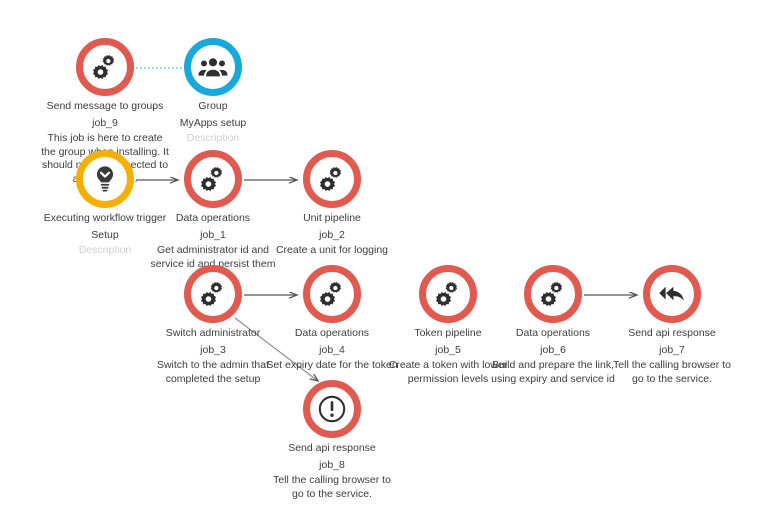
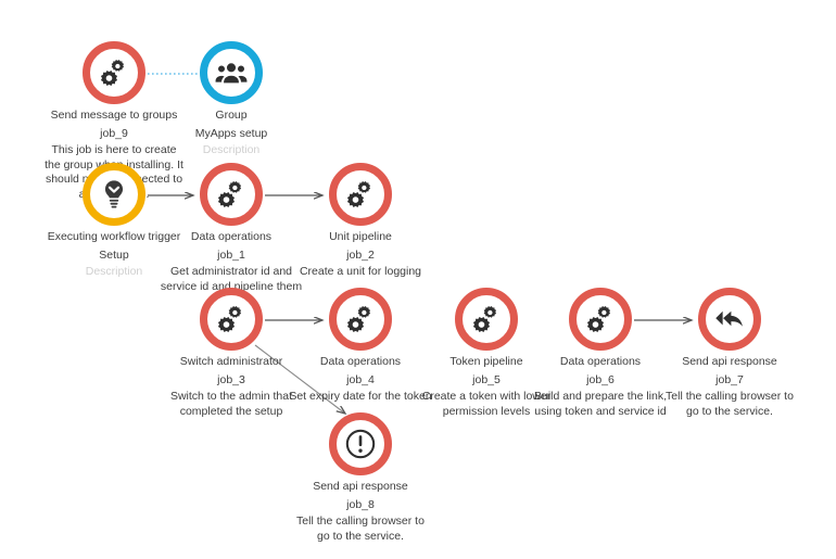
  Send message to groups
  job_9
  This job is here to create the group w installing. It shouldected to .
  Group
  MyApps setup
  Description
  Executing workflow trigger
  Setup
  Description
  Data operations
  job_1
- Get administrator id and service id and persist them
+ Get administrator id and service id and pipeline them
  Unit pipeline
  job_2
  Create a unit for logging
  Switch administrator
  job_3
  Switch to the admin that completed the setup
  Data operations
  job_4
  Set expiry date for the token
  Token pipeline
  job_5
  Create a token with lower permission levels
  Data operations
  job_6
- Build and prepare the link, using expiry and service id
+ Build and prepare the link, using token and service id
  Send api response
  job_7
  Tell the calling browser to go to the service.
  Send api response
  job_8
  Tell the calling browser to go to the service.
